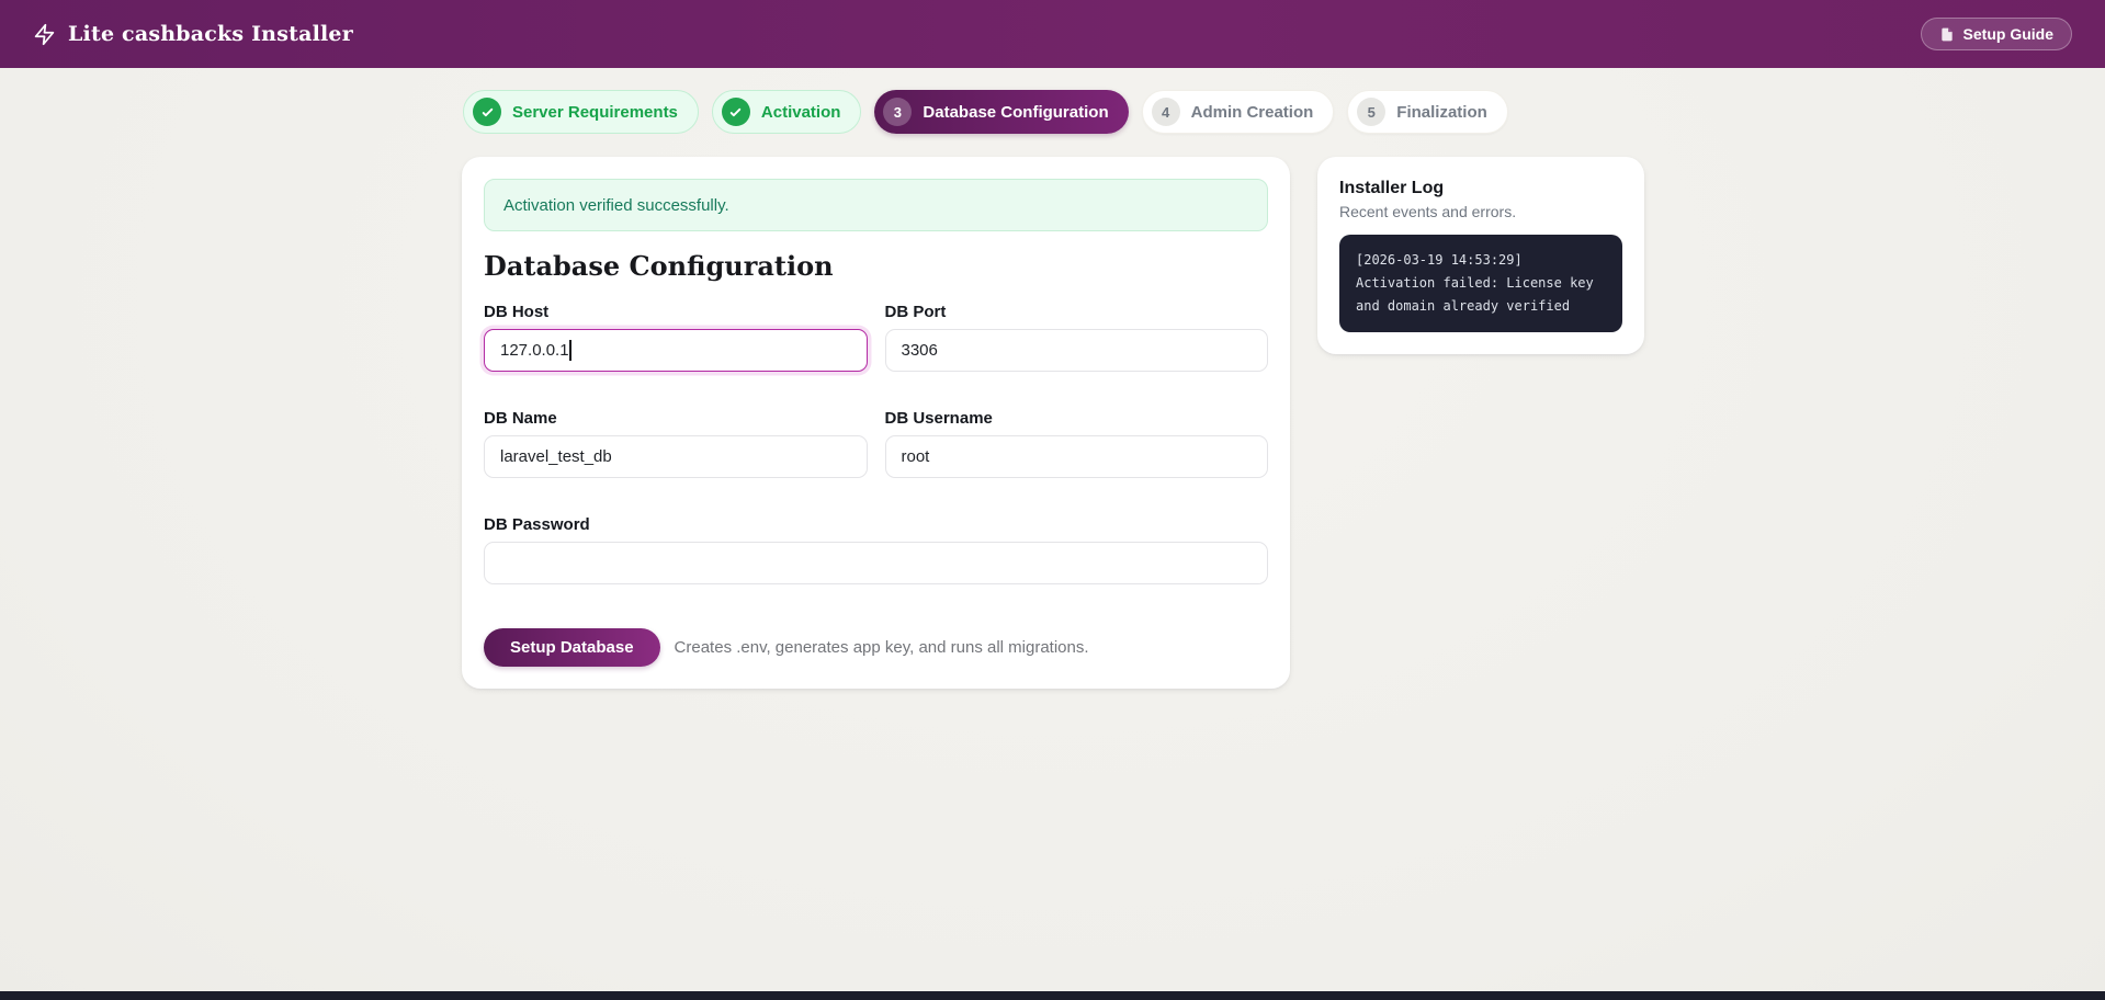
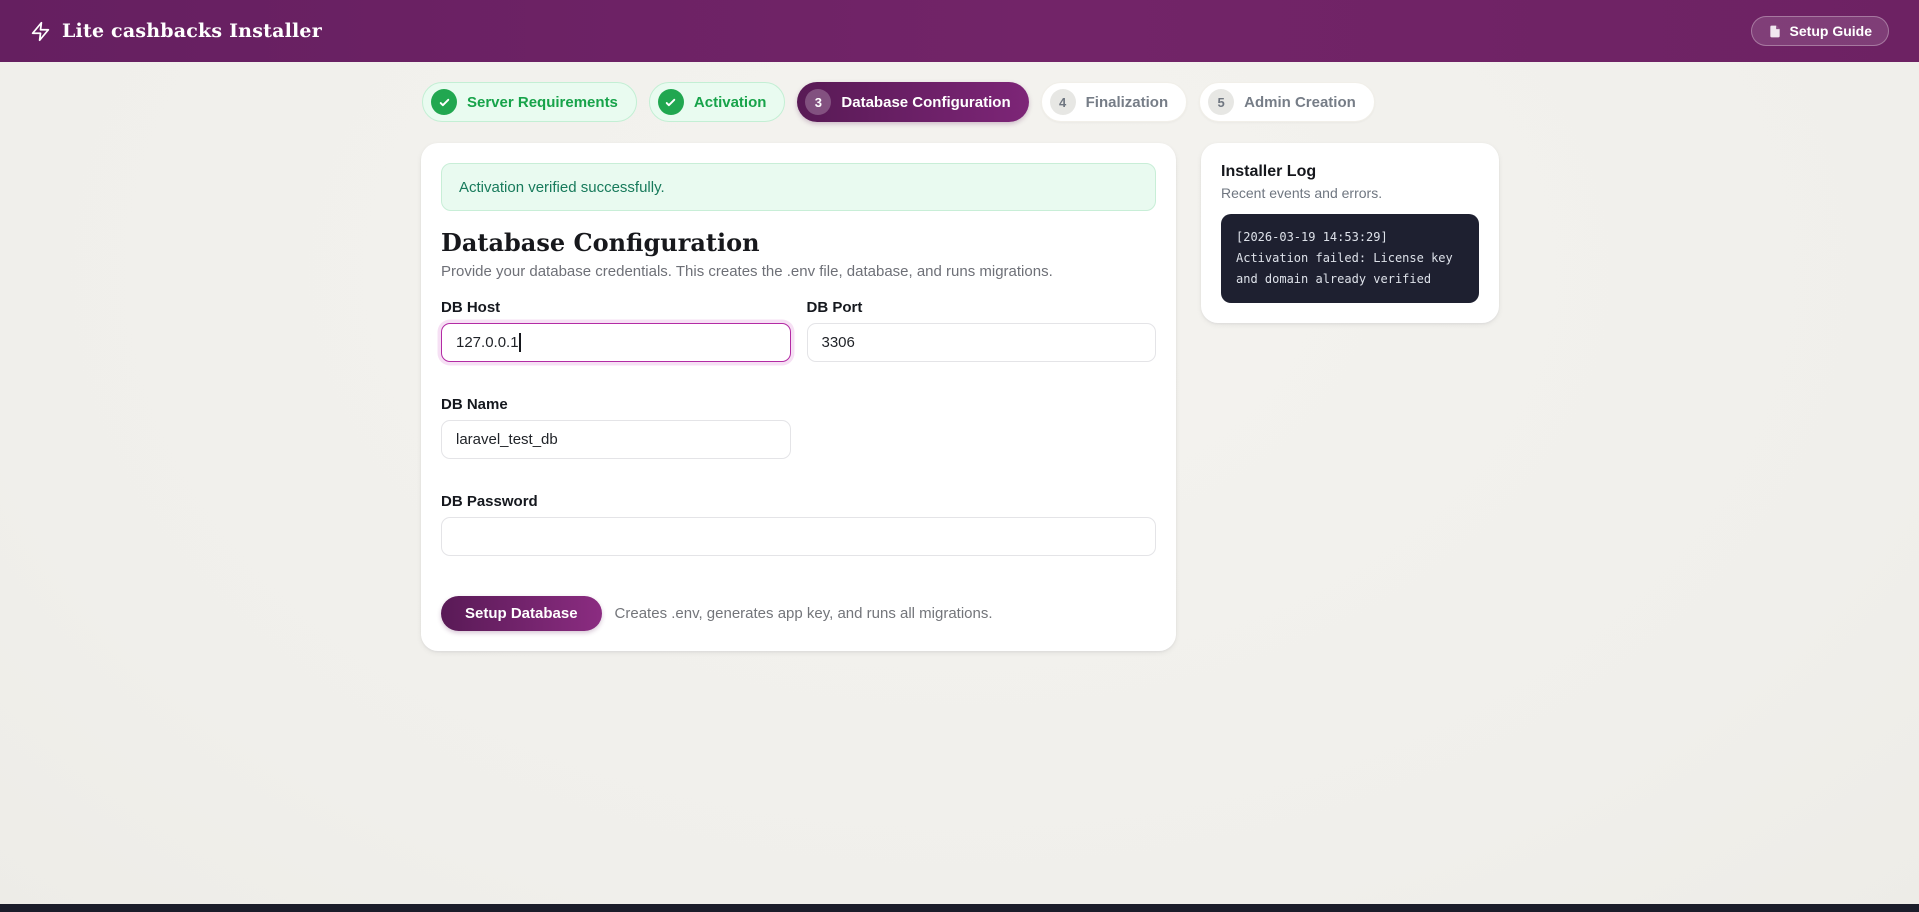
  Lite cashbacks Installer
  Setup Guide
  Server Requirements
  Activation
  3
  Database Configuration
  4
- Admin Creation
+ Finalization
  5
- Finalization
+ Admin Creation
  Activation verified successfully.
  Database Configuration
+ Provide your database credentials. This creates the .env file, database, and runs migrations.
  DB Host
  127.0.0.1
  DB Port
  3306
  DB Name
  laravel_test_db
- DB Username
- root
  DB Password
  Setup Database
  Creates .env, generates app key, and runs all migrations.
  Installer Log
  Recent events and errors.
  [2026-03-19 14:53:29] Activation failed: License key and domain already verified
